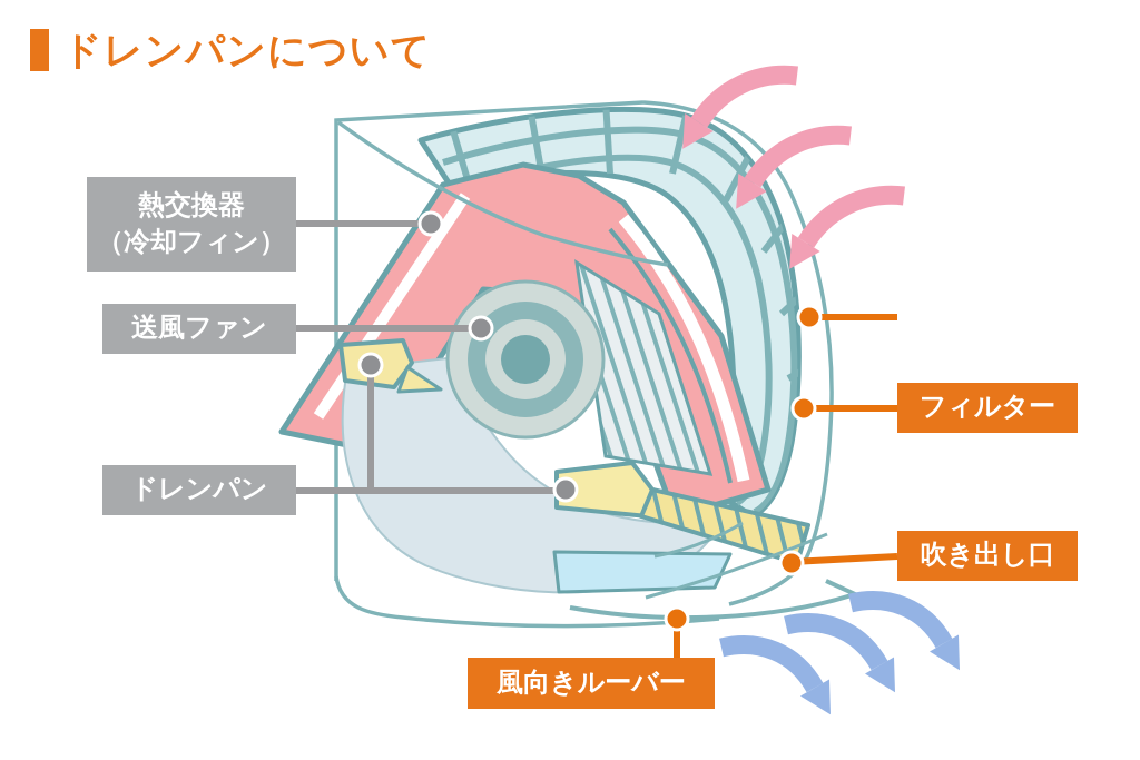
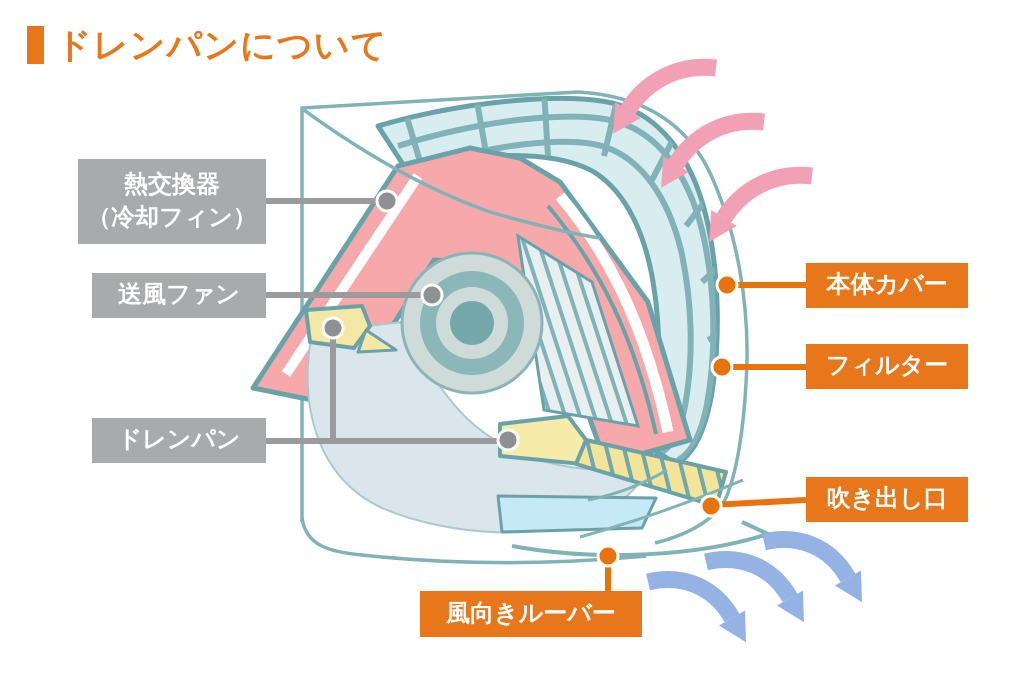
  ドレンパンについて
  熱交換器
  （冷却フィン）
  送風ファン
  ドレンパン
+ 本体カバー
  フィルター
  吹き出し口
  風向きルーバー
